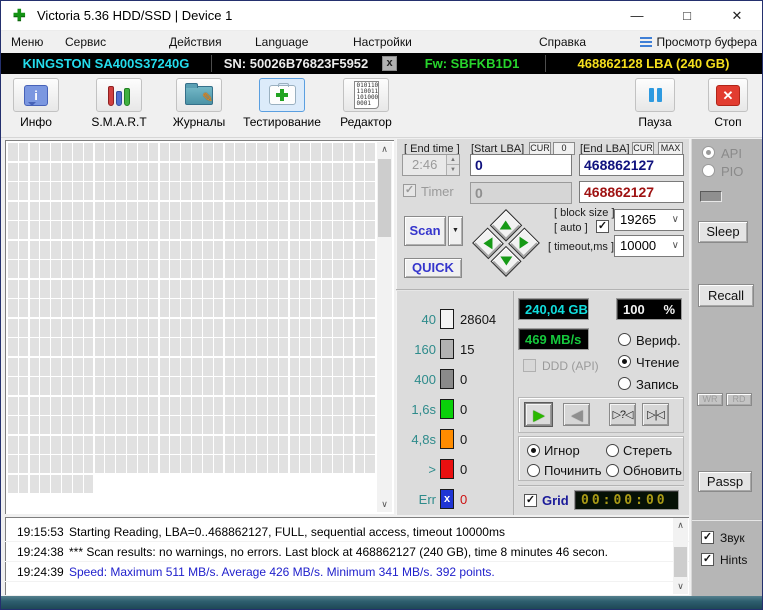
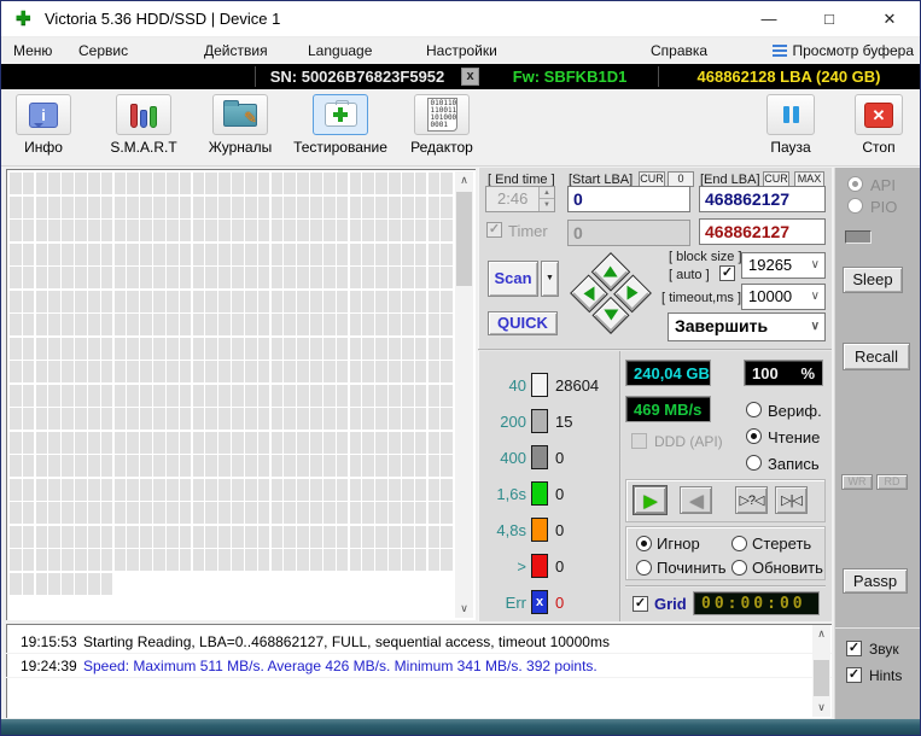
  ✚
  Victoria 5.36 HDD/SSD | Device 1
  —
  □
  ✕
  Меню
  Сервис
  Действия
  Language
  Настройки
  Справка
  Просмотр буфера
- KINGSTON SA400S37240G
  SN: 50026B76823F5952
  x
  Fw: SBFKB1D1
  468862128 LBA (240 GB)
  Инфо
  S.M.A.R.T
  Журналы
  Тестирование
  Редактор
  Пауза
  ✕
  Стоп
  [ End time ]
  2:46
  [Start LBA]
  CUR
  0
  [End LBA]
  CUR
  MAX
  0
  468862127
  Timer
  0
  468862127
  Scan
  QUICK
  [ block size ]
  [ auto ]
  19265
  [ timeout,ms ]
  10000
+ Завершить
  40
  28604
- 160
+ 200
  15
  400
  0
  1,6s
  0
  4,8s
  0
  >
  0
  Err
  x
  0
  240,04 GB
  100
  %
  469 MB/s
  DDD (API)
  Вериф.
  Чтение
  Запись
  ▶
  ◀
  ▷?◁
  ▷|◁
  Игнор
  Стереть
  Починить
  Обновить
  Grid
  00:00:00
  API
  PIO
  Sleep
  Recall
  WR
  RD
  Passp
  Звук
  Hints
  19:15:53
  Starting Reading, LBA=0..468862127, FULL, sequential access, timeout 10000ms
- 19:24:38
- *** Scan results: no warnings, no errors. Last block at 468862127 (240 GB), time 8 minutes 46 secon.
  19:24:39
  Speed: Maximum 511 MB/s. Average 426 MB/s. Minimum 341 MB/s. 392 points.
